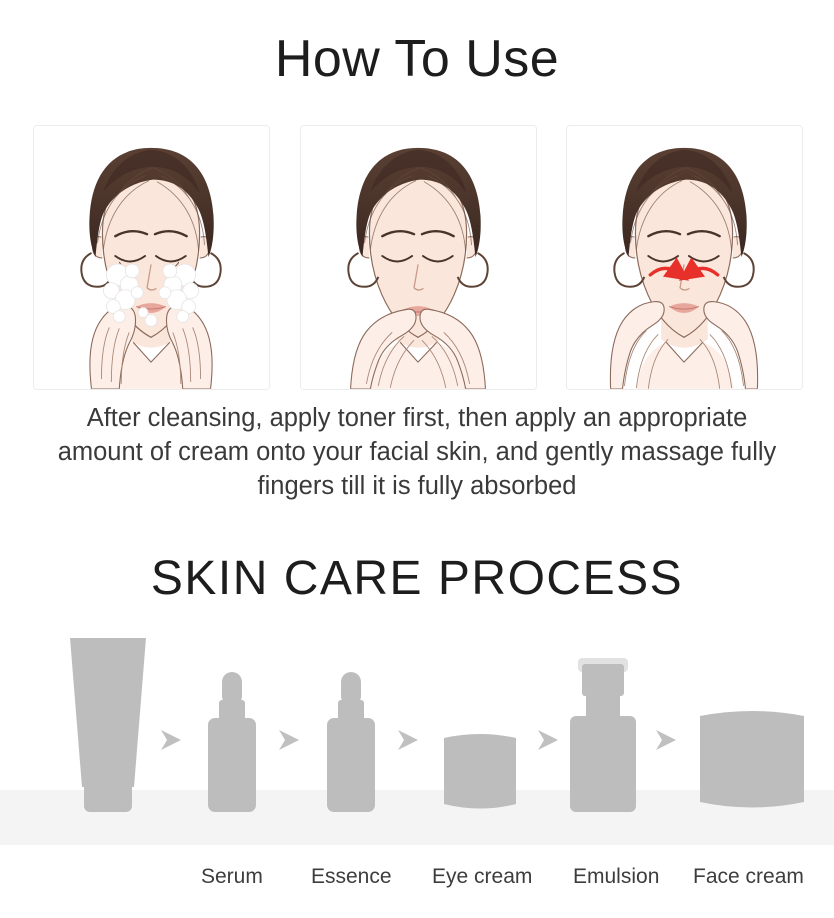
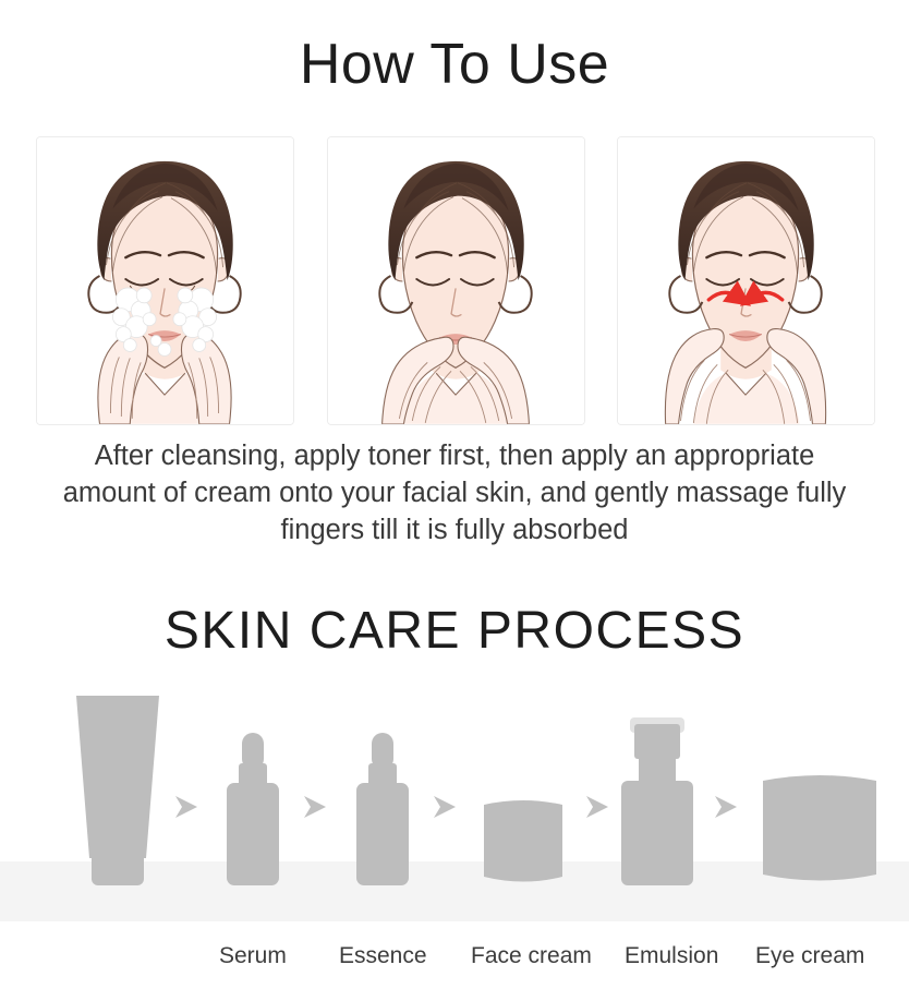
  How To Use
  After cleansing, apply toner first, then apply an appropriate amount of cream onto your facial skin, and gently massage fully fingers till it is fully absorbed
  SKIN CARE PROCESS
  Serum
  Essence
- Eye cream
+ Face cream
  Emulsion
- Face cream
+ Eye cream
